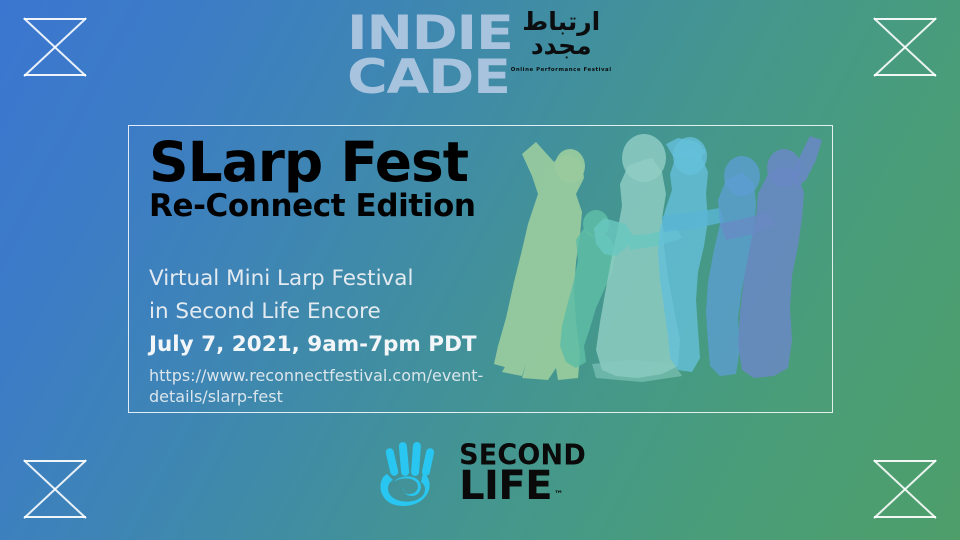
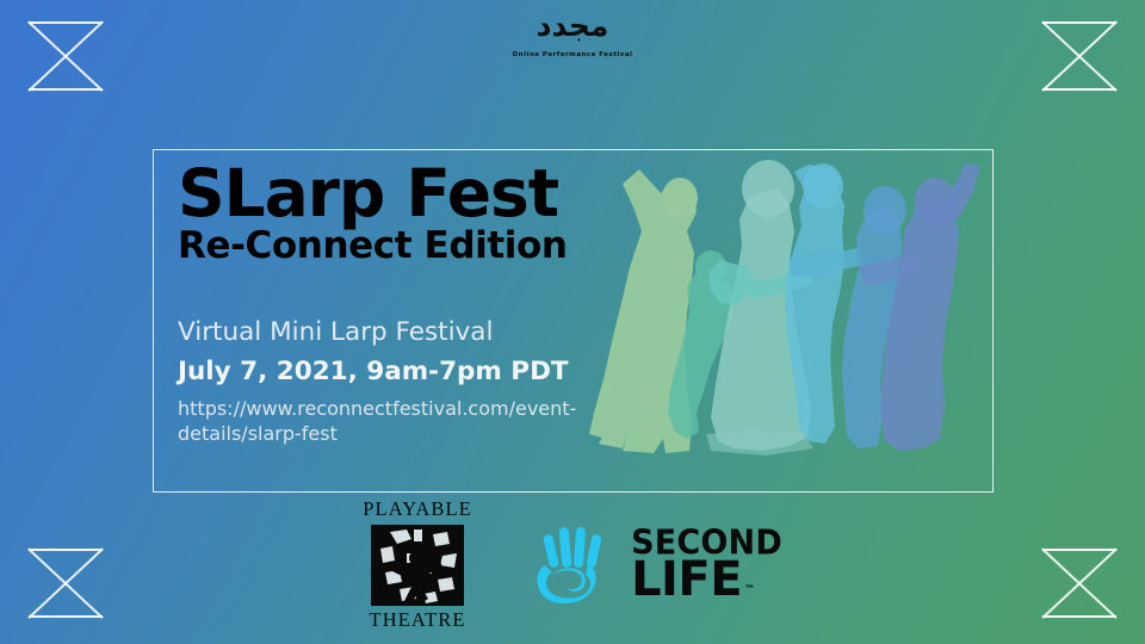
- INDIE
- CADE
- ارتباط
  مجدد
  SLarp Fest
  Re-Connect Edition
  Virtual Mini Larp Festival
- in Second Life Encore
  July 7, 2021, 9am-7pm PDT
  https://www.reconnectfestival.com/event-details/slarp-fest
+ PLAYABLE
+ THEATRE
  SECOND
  LIFE
  ™
